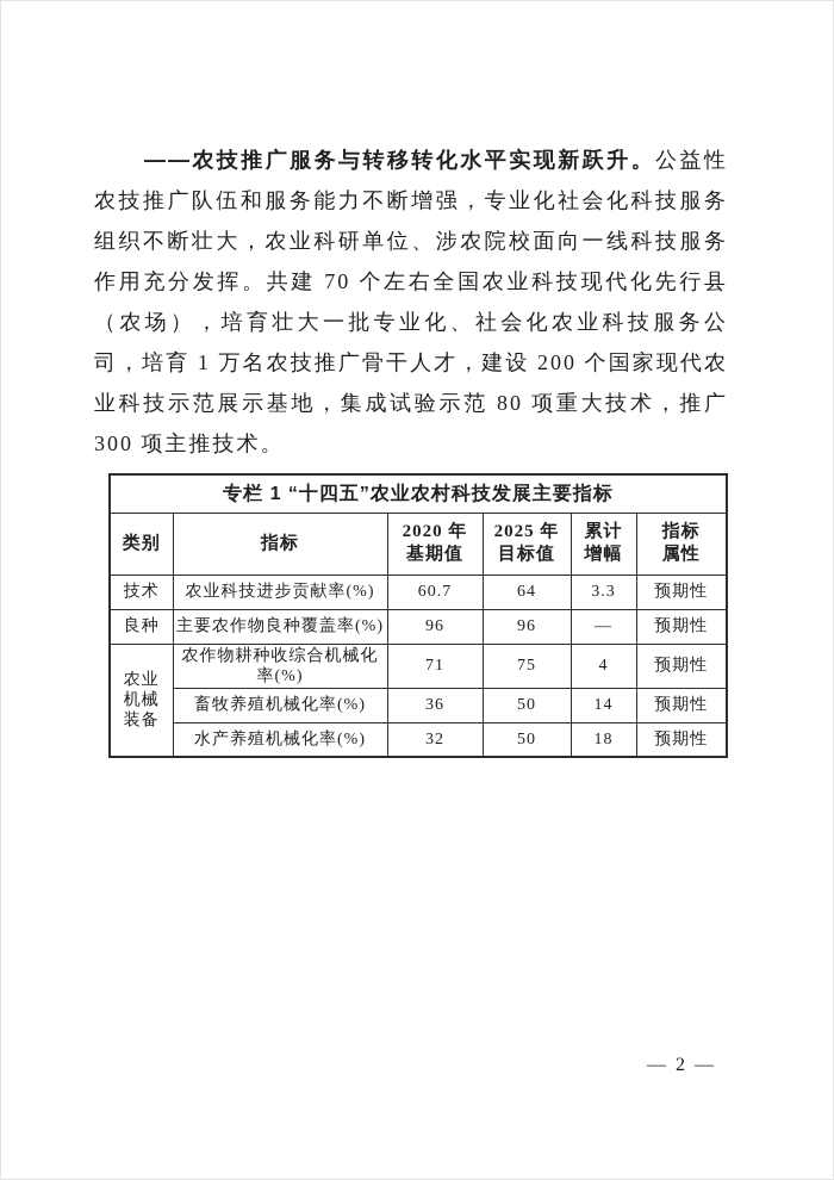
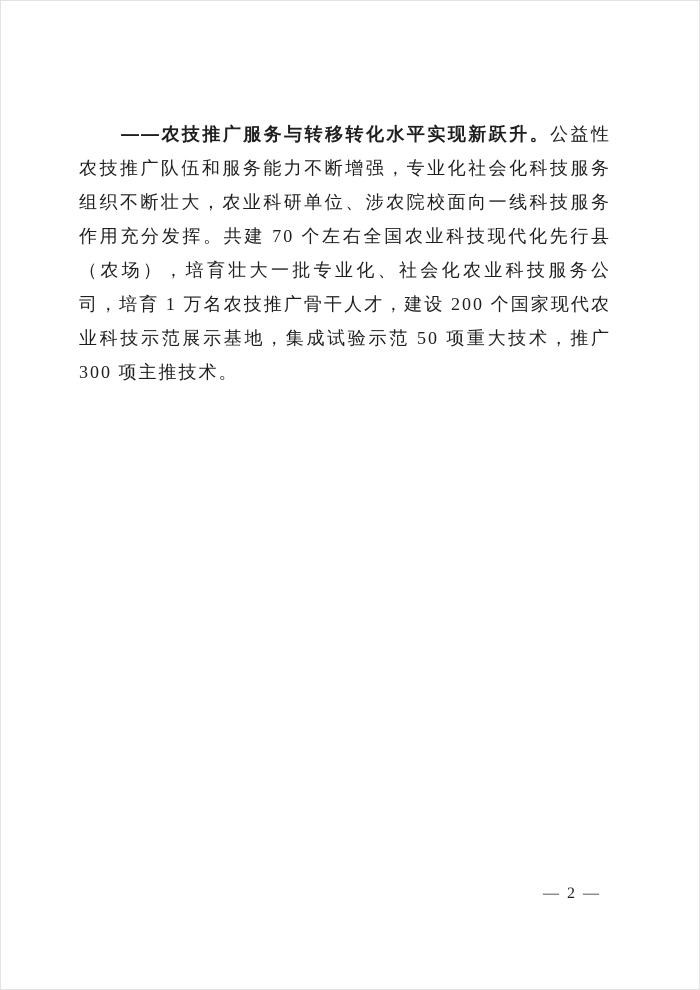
- ——农技推广服务与转移转化水平实现新跃升。公益性农技推广队伍和服务能力不断增强，专业化社会化科技服务组织不断壮大，农业科研单位、涉农院校面向一线科技服务作用充分发挥。共建 70 个左右全国农业科技现代化先行县（农场），培育壮大一批专业化、社会化农业科技服务公司，培育 1 万名农技推广骨干人才，建设 200 个国家现代农业科技示范展示基地，集成试验示范 80 项重大技术，推广 300 项主推技术。
+ ——农技推广服务与转移转化水平实现新跃升。公益性农技推广队伍和服务能力不断增强，专业化社会化科技服务组织不断壮大，农业科研单位、涉农院校面向一线科技服务作用充分发挥。共建 70 个左右全国农业科技现代化先行县（农场），培育壮大一批专业化、社会化农业科技服务公司，培育 1 万名农技推广骨干人才，建设 200 个国家现代农业科技示范展示基地，集成试验示范 50 项重大技术，推广 300 项主推技术。
- 专栏 1 “十四五”农业农村科技发展主要指标
- 类别	指标	2020 年 基期值	2025 年 目标值	累计 增幅	指标 属性
- 技术	农业科技进步贡献率(%)	60.7	64	3.3	预期性
- 良种	主要农作物良种覆盖率(%)	96	96	—	预期性
- 农业 机械 装备	农作物耕种收综合机械化率(%)	71	75	4	预期性
- 畜牧养殖机械化率(%)	36	50	14	预期性
- 水产养殖机械化率(%)	32	50	18	预期性
  — 2 —
